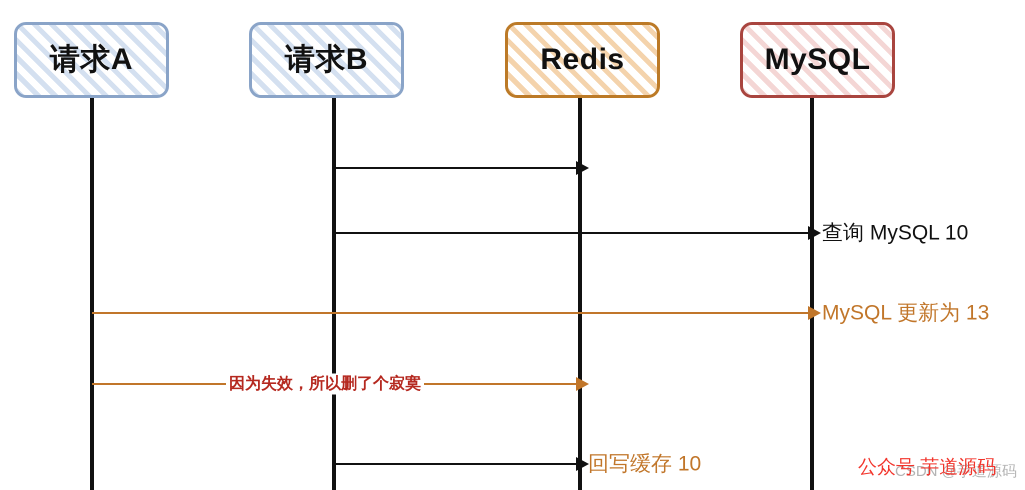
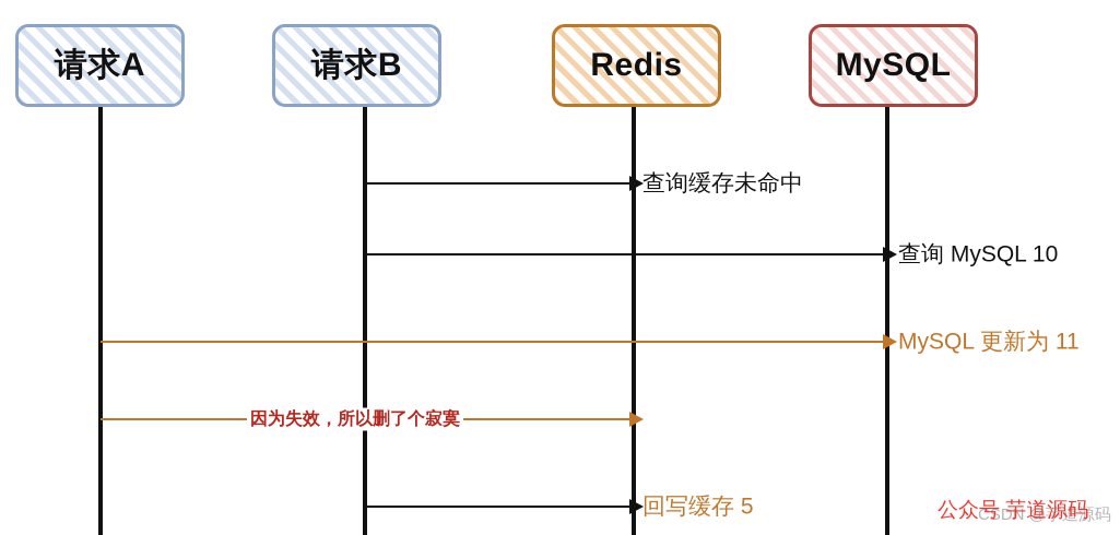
+ 查询缓存未命中
  查询 MySQL 10
- MySQL 更新为 13
+ MySQL 更新为 11
  因为失效，所以删了个寂寞
- 回写缓存 10
+ 回写缓存 5
  请求A
  请求B
  Redis
  MySQL
  CSDN @芋道源码
  公众号 芋道源码
